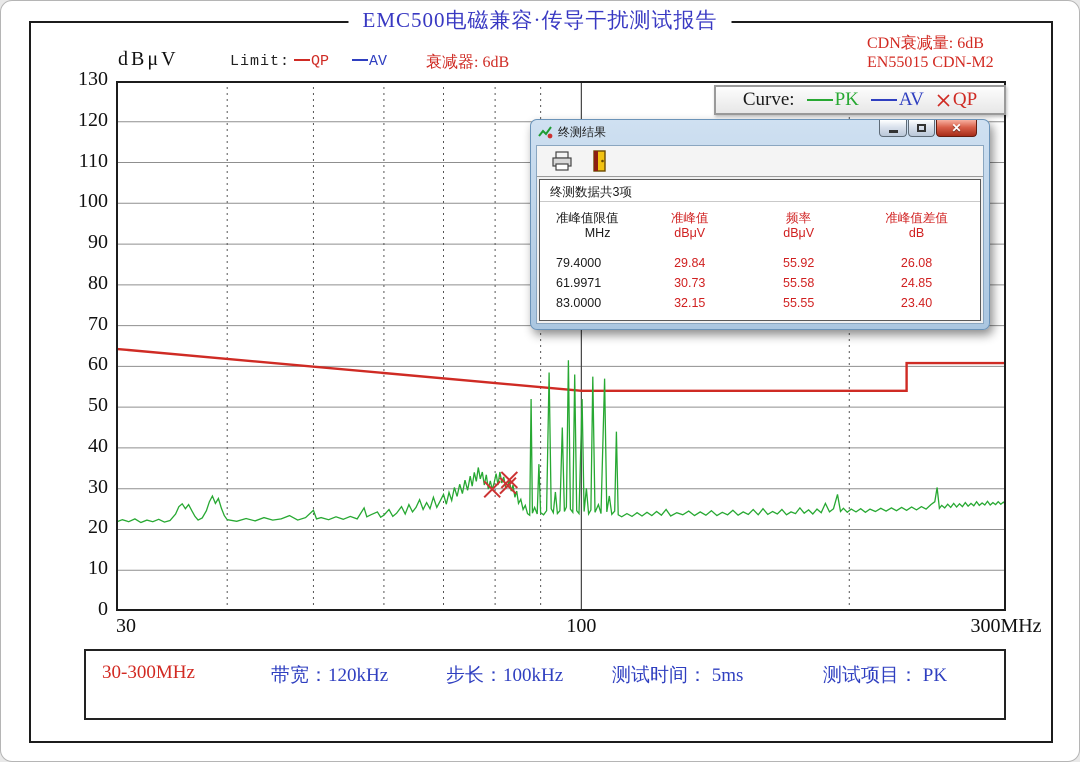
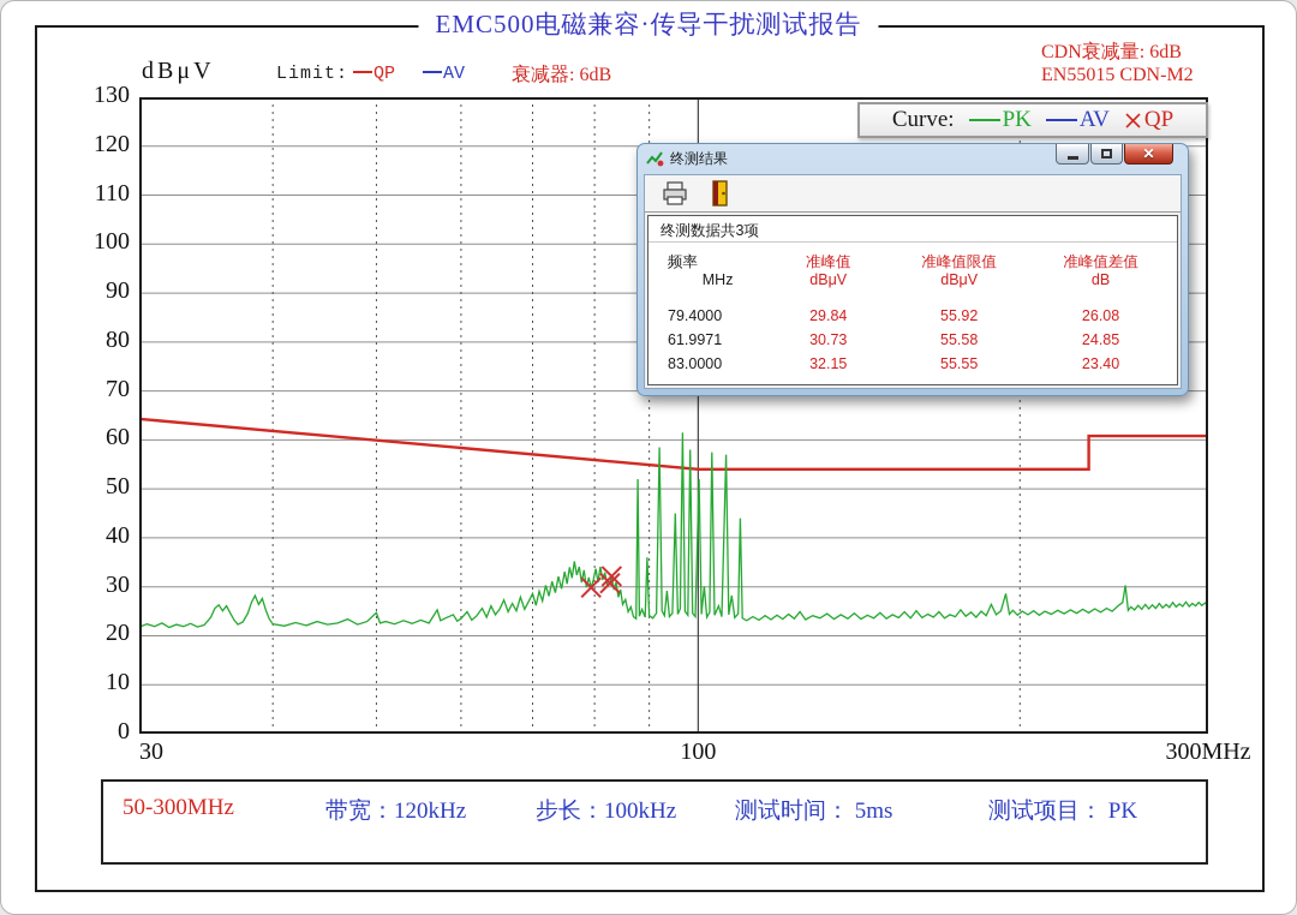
  EMC500电磁兼容·传导干扰测试报告
  dBμV
  Limit:
  QP
  AV
  衰减器: 6dB
  CDN衰减量: 6dB
  EN55015 CDN-M2
  0
  10
  20
  30
  40
  50
  60
  70
  80
  90
  100
  110
  120
  130
  30
  100
  300MHz
  Curve:
  PK
  AV
  QP
  终测结果
  ✕
  终测数据共3项
- 准峰值限值
+ 频率
  准峰值
- 频率
+ 准峰值限值
  准峰值差值
  MHz
  dBμV
  dBμV
  dB
  79.4000
  29.84
  55.92
  26.08
  61.9971
  30.73
  55.58
  24.85
  83.0000
  32.15
  55.55
  23.40
- 30-300MHz
+ 50-300MHz
  带宽：120kHz
  步长：100kHz
  测试时间： 5ms
  测试项目： PK
